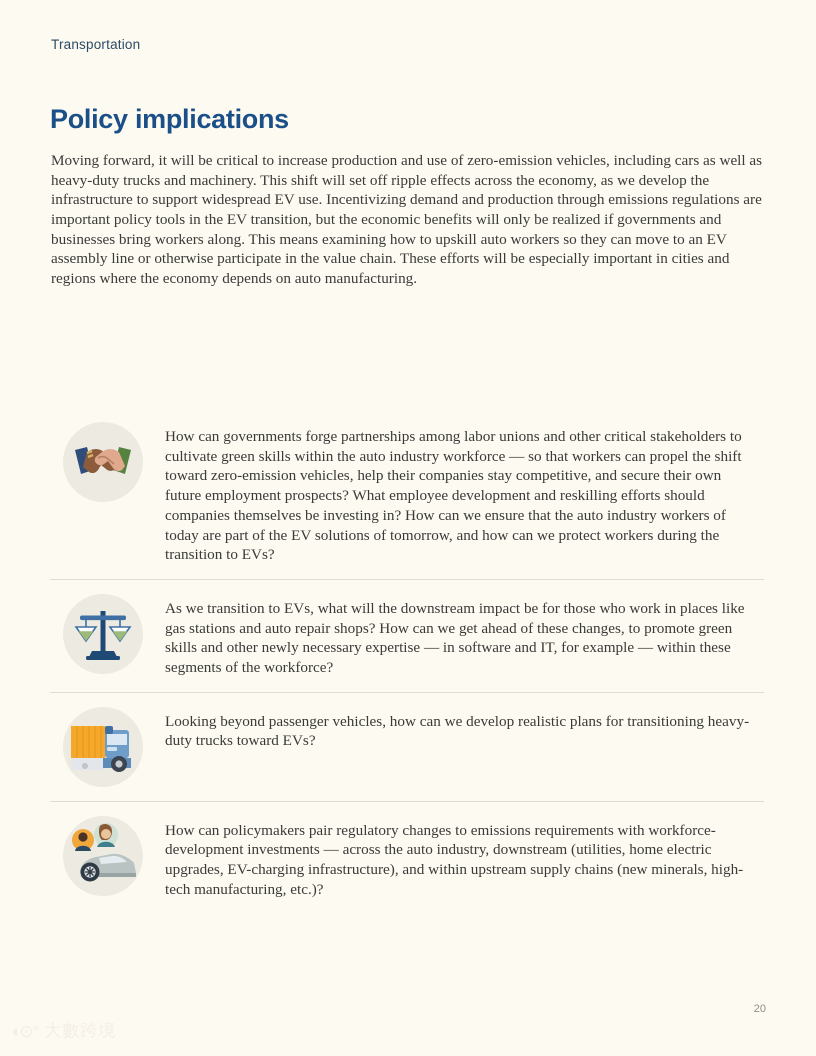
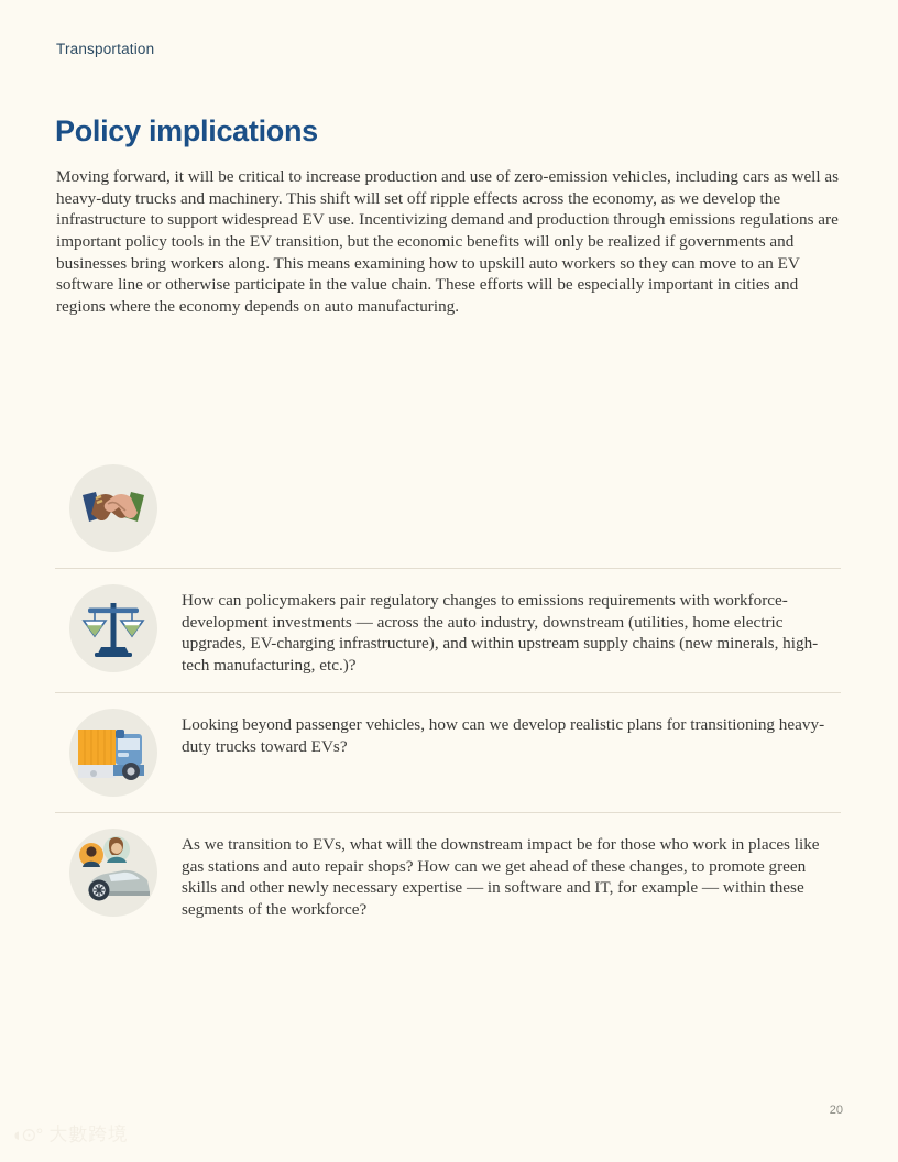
  Transportation
  Policy implications
- Moving forward, it will be critical to increase production and use of zero-emission vehicles, including cars as well as heavy-duty trucks and machinery. This shift will set off ripple effects across the economy, as we develop the infrastructure to support widespread EV use. Incentivizing demand and production through emissions regulations are important policy tools in the EV transition, but the economic benefits will only be realized if governments and businesses bring workers along. This means examining how to upskill auto workers so they can move to an EV assembly line or otherwise participate in the value chain. These efforts will be especially important in cities and regions where the economy depends on auto manufacturing.
+ Moving forward, it will be critical to increase production and use of zero-emission vehicles, including cars as well as heavy-duty trucks and machinery. This shift will set off ripple effects across the economy, as we develop the infrastructure to support widespread EV use. Incentivizing demand and production through emissions regulations are important policy tools in the EV transition, but the economic benefits will only be realized if governments and businesses bring workers along. This means examining how to upskill auto workers so they can move to an EV software line or otherwise participate in the value chain. These efforts will be especially important in cities and regions where the economy depends on auto manufacturing.
- How can governments forge partnerships among labor unions and other critical stakeholders to cultivate green skills within the auto industry workforce — so that workers can propel the shift toward zero-emission vehicles, help their companies stay competitive, and secure their own future employment prospects? What employee development and reskilling efforts should companies themselves be investing in? How can we ensure that the auto industry workers of today are part of the EV solutions of tomorrow, and how can we protect workers during the transition to EVs?
- As we transition to EVs, what will the downstream impact be for those who work in places like gas stations and auto repair shops? How can we get ahead of these changes, to promote green skills and other newly necessary expertise — in software and IT, for example — within these segments of the workforce?
+ How can policymakers pair regulatory changes to emissions requirements with workforce-development investments — across the auto industry, downstream (utilities, home electric upgrades, EV-charging infrastructure), and within upstream supply chains (new minerals, high-tech manufacturing, etc.)?
  Looking beyond passenger vehicles, how can we develop realistic plans for transitioning heavy-duty trucks toward EVs?
- How can policymakers pair regulatory changes to emissions requirements with workforce-development investments — across the auto industry, downstream (utilities, home electric upgrades, EV-charging infrastructure), and within upstream supply chains (new minerals, high-tech manufacturing, etc.)?
+ As we transition to EVs, what will the downstream impact be for those who work in places like gas stations and auto repair shops? How can we get ahead of these changes, to promote green skills and other newly necessary expertise — in software and IT, for example — within these segments of the workforce?
  20
